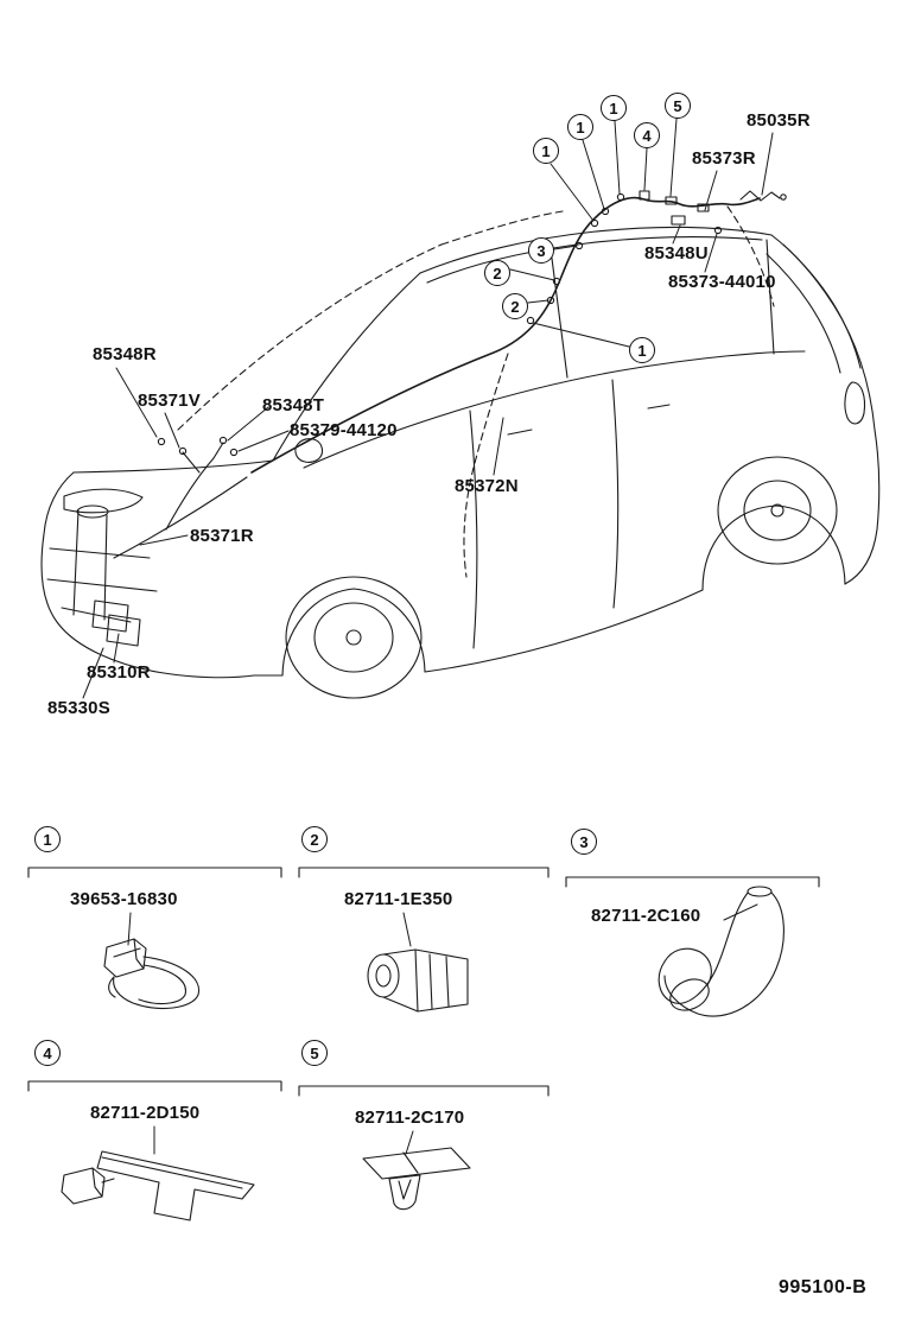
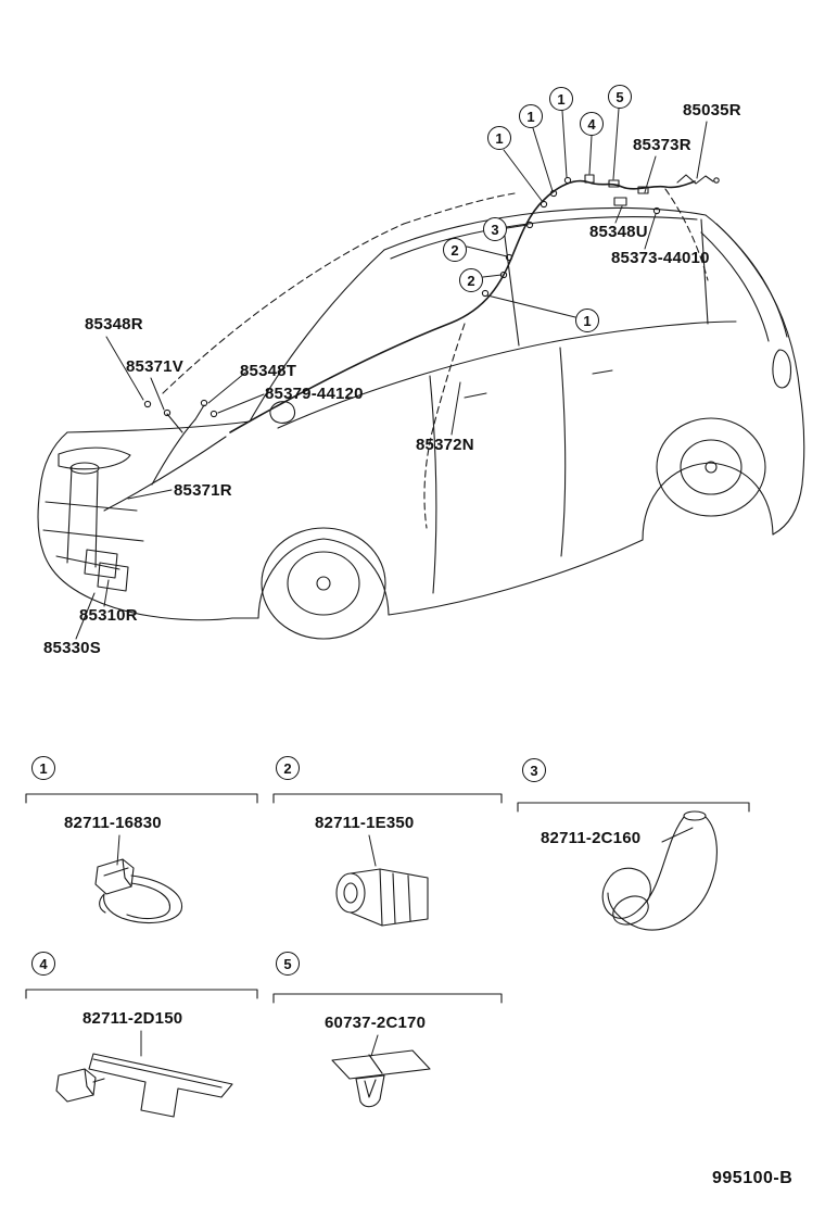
  85035R
  85373R
  85348U
  85373-44010
  85348R
  85371V
  85348T
  85379-44120
  85372N
  85371R
  85310R
  85330S
  1
  1
  1
  4
  5
  3
  2
  2
  1
  1
  2
  3
  4
  5
- 39653-16830
+ 82711-16830
  82711-1E350
  82711-2C160
  82711-2D150
- 82711-2C170
+ 60737-2C170
  995100-B
